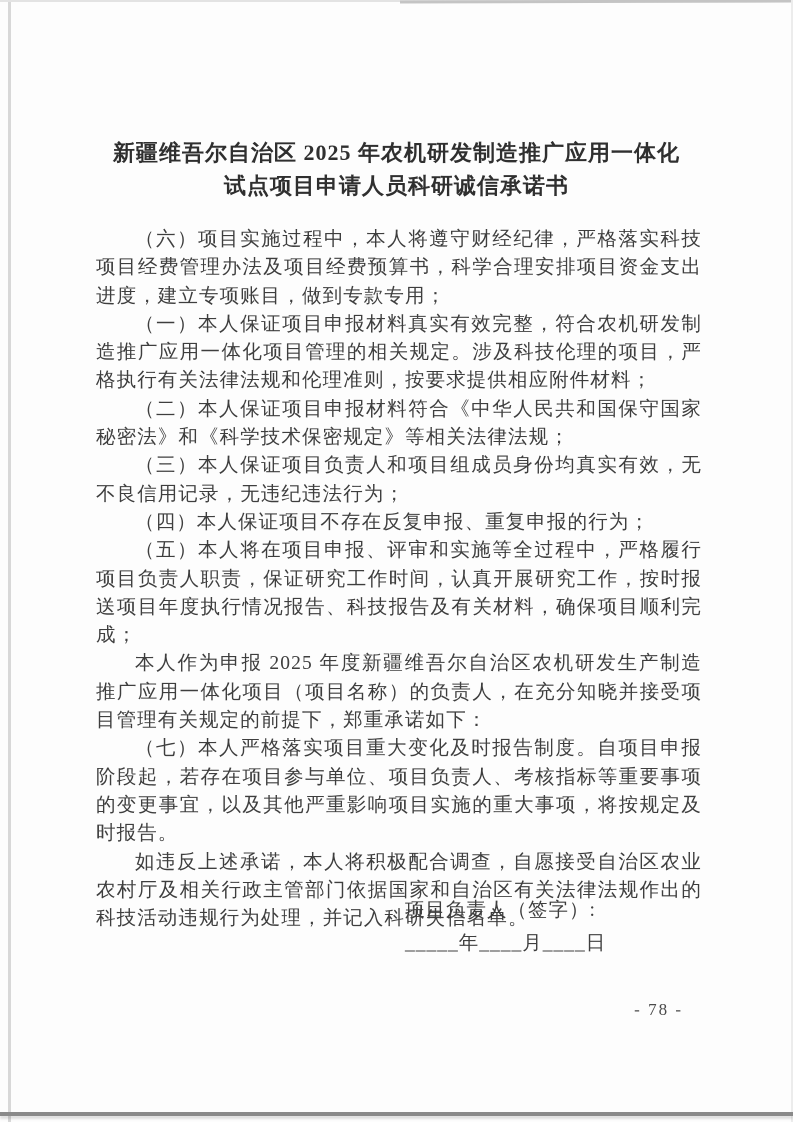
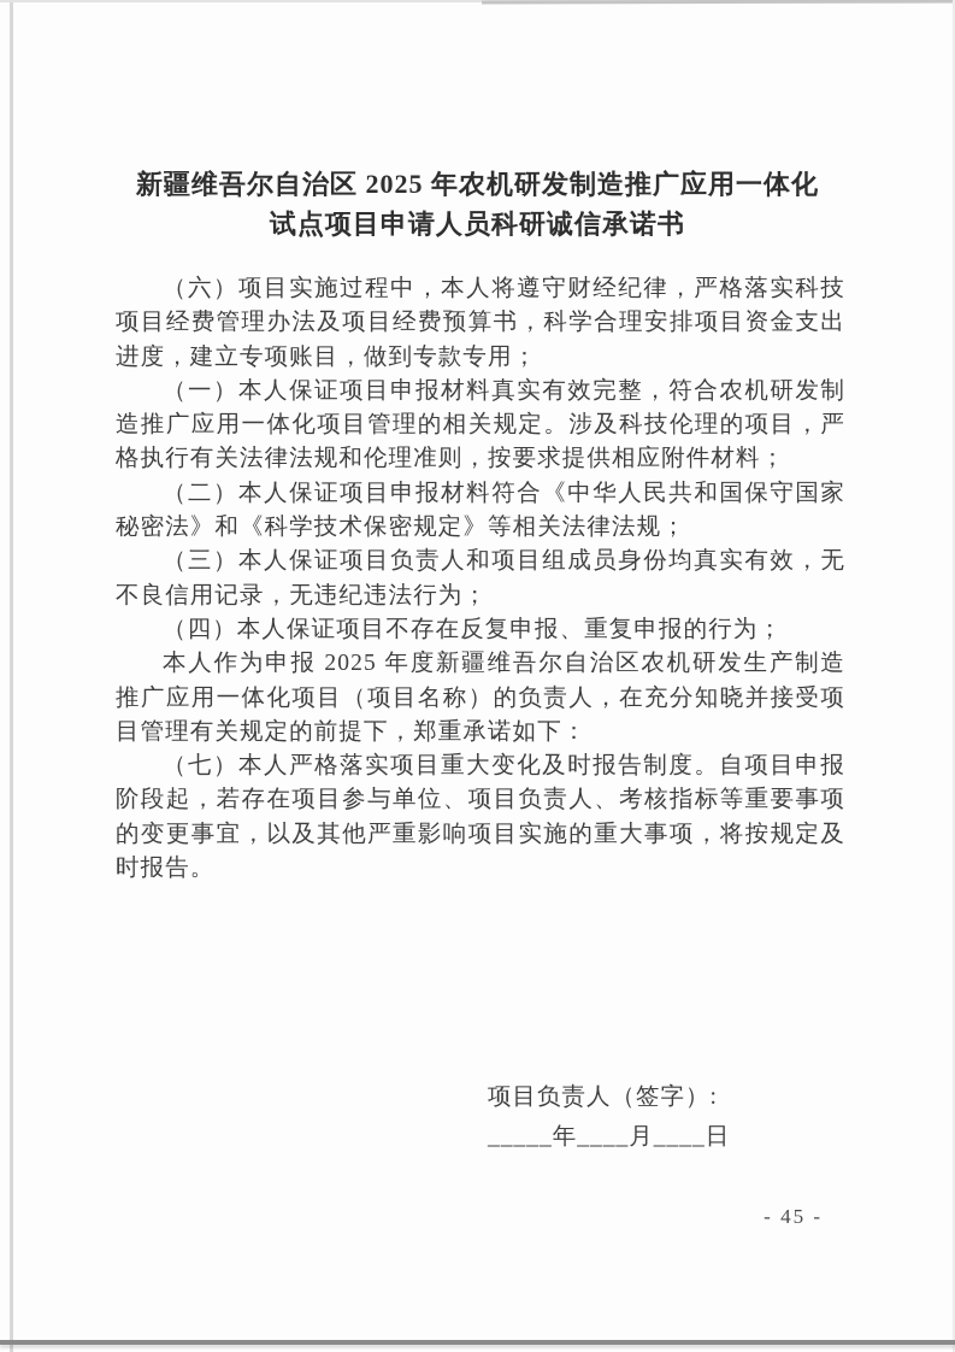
  新疆维吾尔自治区 2025 年农机研发制造推广应用一体化
  试点项目申请人员科研诚信承诺书
  （六）项目实施过程中，本人将遵守财经纪律，严格落实科技项目经费管理办法及项目经费预算书，科学合理安排项目资金支出进度，建立专项账目，做到专款专用；
  （一）本人保证项目申报材料真实有效完整，符合农机研发制造推广应用一体化项目管理的相关规定。涉及科技伦理的项目，严格执行有关法律法规和伦理准则，按要求提供相应附件材料；
  （二）本人保证项目申报材料符合《中华人民共和国保守国家秘密法》和《科学技术保密规定》等相关法律法规；
  （三）本人保证项目负责人和项目组成员身份均真实有效，无不良信用记录，无违纪违法行为；
  （四）本人保证项目不存在反复申报、重复申报的行为；
- （五）本人将在项目申报、评审和实施等全过程中，严格履行项目负责人职责，保证研究工作时间，认真开展研究工作，按时报送项目年度执行情况报告、科技报告及有关材料，确保项目顺利完成；
  本人作为申报 2025 年度新疆维吾尔自治区农机研发生产制造推广应用一体化项目（项目名称）的负责人，在充分知晓并接受项目管理有关规定的前提下，郑重承诺如下：
  （七）本人严格落实项目重大变化及时报告制度。自项目申报阶段起，若存在项目参与单位、项目负责人、考核指标等重要事项的变更事宜，以及其他严重影响项目实施的重大事项，将按规定及时报告。
- 如违反上述承诺，本人将积极配合调查，自愿接受自治区农业农村厅及相关行政主管部门依据国家和自治区有关法律法规作出的科技活动违规行为处理，并记入科研失信名单。
  项目负责人（签字）:
  _____年____月____日
- - 78 -
+ - 45 -
